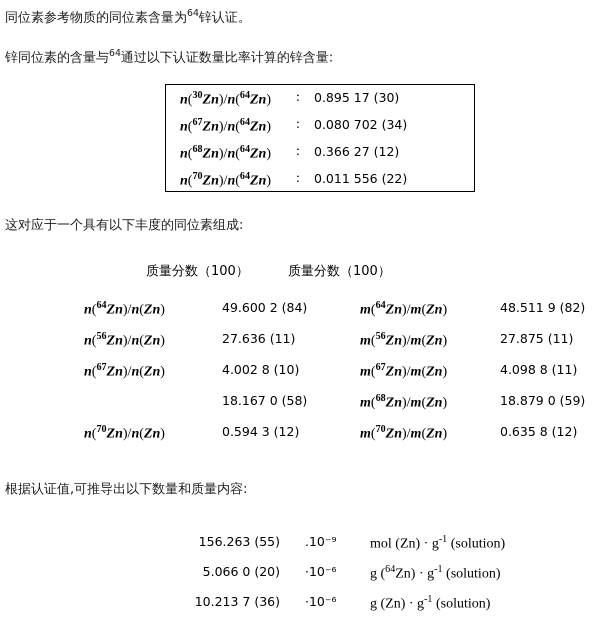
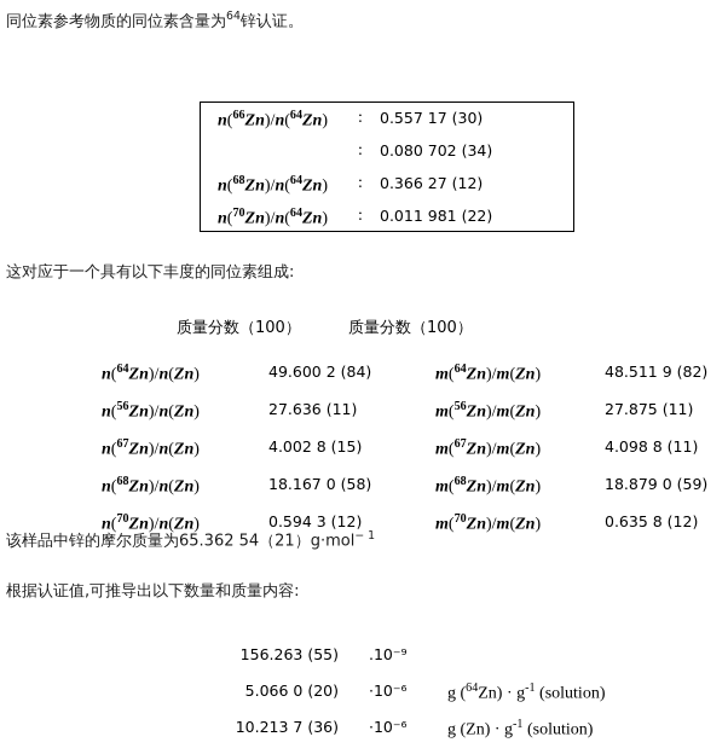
  同位素参考物质的同位素含量为64锌认证。
- 锌同位素的含量与64通过以下认证数量比率计算的锌含量:
- n(30Zn)/n(64Zn)
+ n(66Zn)/n(64Zn)
  :
- 0.895 17 (30)
+ 0.557 17 (30)
- n(67Zn)/n(64Zn)
  :
  0.080 702 (34)
  n(68Zn)/n(64Zn)
  :
  0.366 27 (12)
  n(70Zn)/n(64Zn)
  :
- 0.011 556 (22)
+ 0.011 981 (22)
  这对应于一个具有以下丰度的同位素组成:
  质量分数（100）
  质量分数（100）
  n(64Zn)/n(Zn)
  49.600 2 (84)
  m(64Zn)/m(Zn)
  48.511 9 (82)
  n(56Zn)/n(Zn)
  27.636 (11)
  m(56Zn)/m(Zn)
  27.875 (11)
  n(67Zn)/n(Zn)
- 4.002 8 (10)
+ 4.002 8 (15)
  m(67Zn)/m(Zn)
  4.098 8 (11)
+ n(68Zn)/n(Zn)
  18.167 0 (58)
  m(68Zn)/m(Zn)
  18.879 0 (59)
  n(70Zn)/n(Zn)
  0.594 3 (12)
  m(70Zn)/m(Zn)
  0.635 8 (12)
+ 该样品中锌的摩尔质量为65.362 54（21）g·mol− 1
  根据认证值,可推导出以下数量和质量内容:
  156.263 (55)
  .10⁻⁹
- mol (Zn) · g-1 (solution)
  5.066 0 (20)
  ·10⁻⁶
  g (64Zn) · g-1 (solution)
  10.213 7 (36)
  ·10⁻⁶
  g (Zn) · g-1 (solution)
